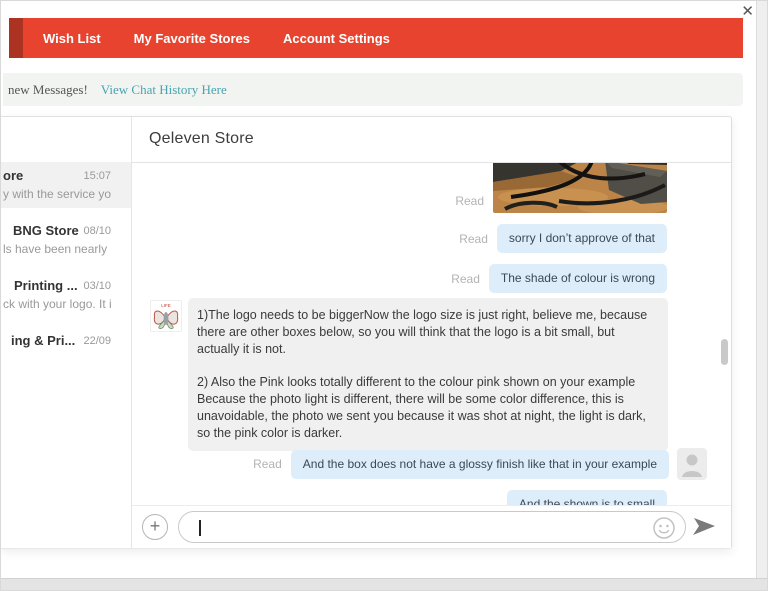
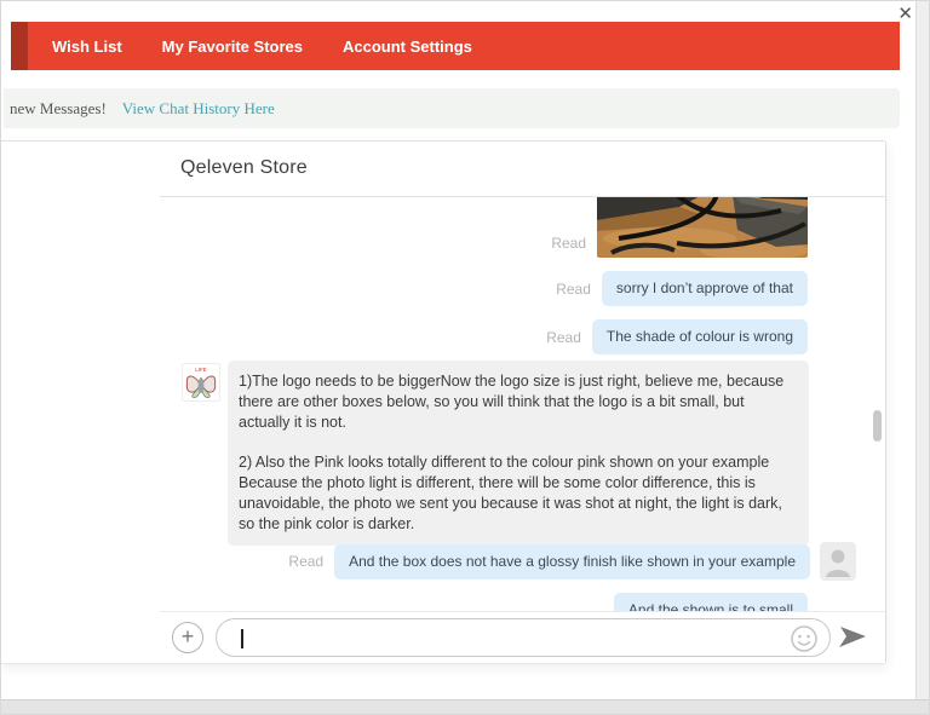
  ✕
  Wish List
  My Favorite Stores
  Account Settings
  new Messages!
  View Chat History Here
- ore
- 15:07
- y with the service yo
- BNG Store
- 08/10
- ls have been nearly
- Printing ...
- 03/10
- ck with your logo. It i
- ing & Pri...
- 22/09
  Qeleven Store
  Read
  Read
  sorry I don’t approve of that
  Read
  The shade of colour is wrong
  1)The logo needs to be biggerNow the logo size is just right, believe me, because there are other boxes below, so you will think that the logo is a bit small, but actually it is not.
  2) Also the Pink looks totally different to the colour pink shown on your example Because the photo light is different, there will be some color difference, this is unavoidable, the photo we sent you because it was shot at night, the light is dark, so the pink color is darker.
  Read
- And the box does not have a glossy finish like that in your example
+ And the box does not have a glossy finish like shown in your example
  And the shown is to small
  +
